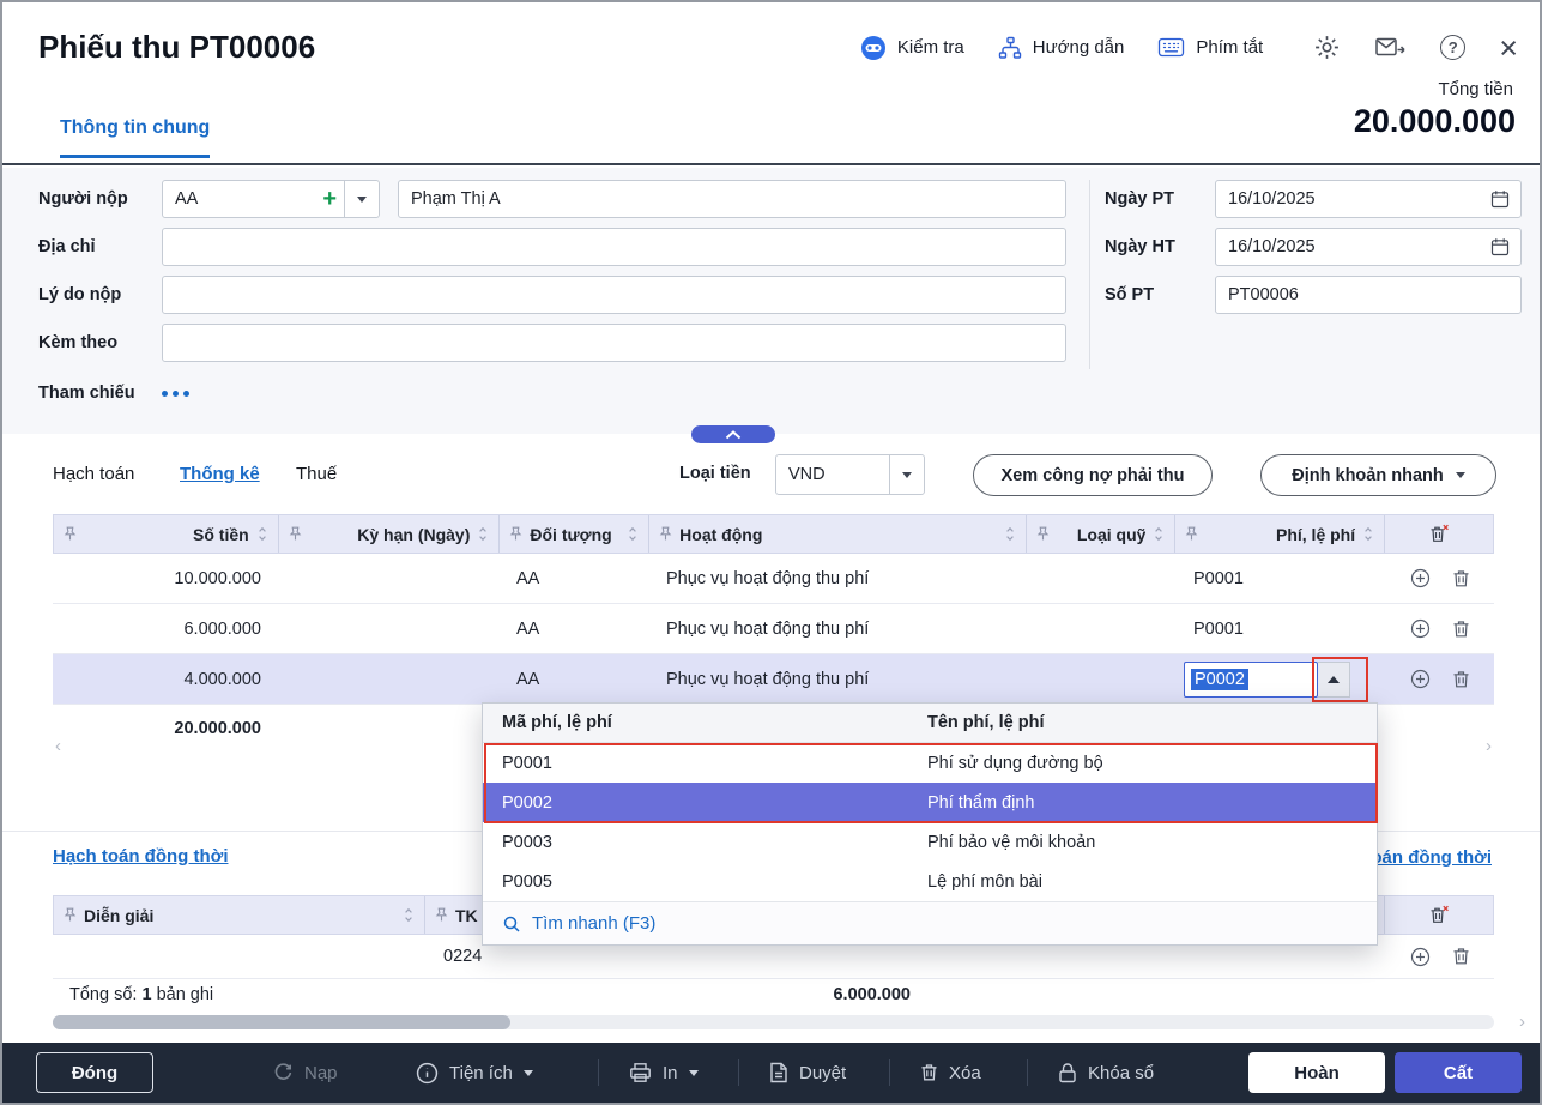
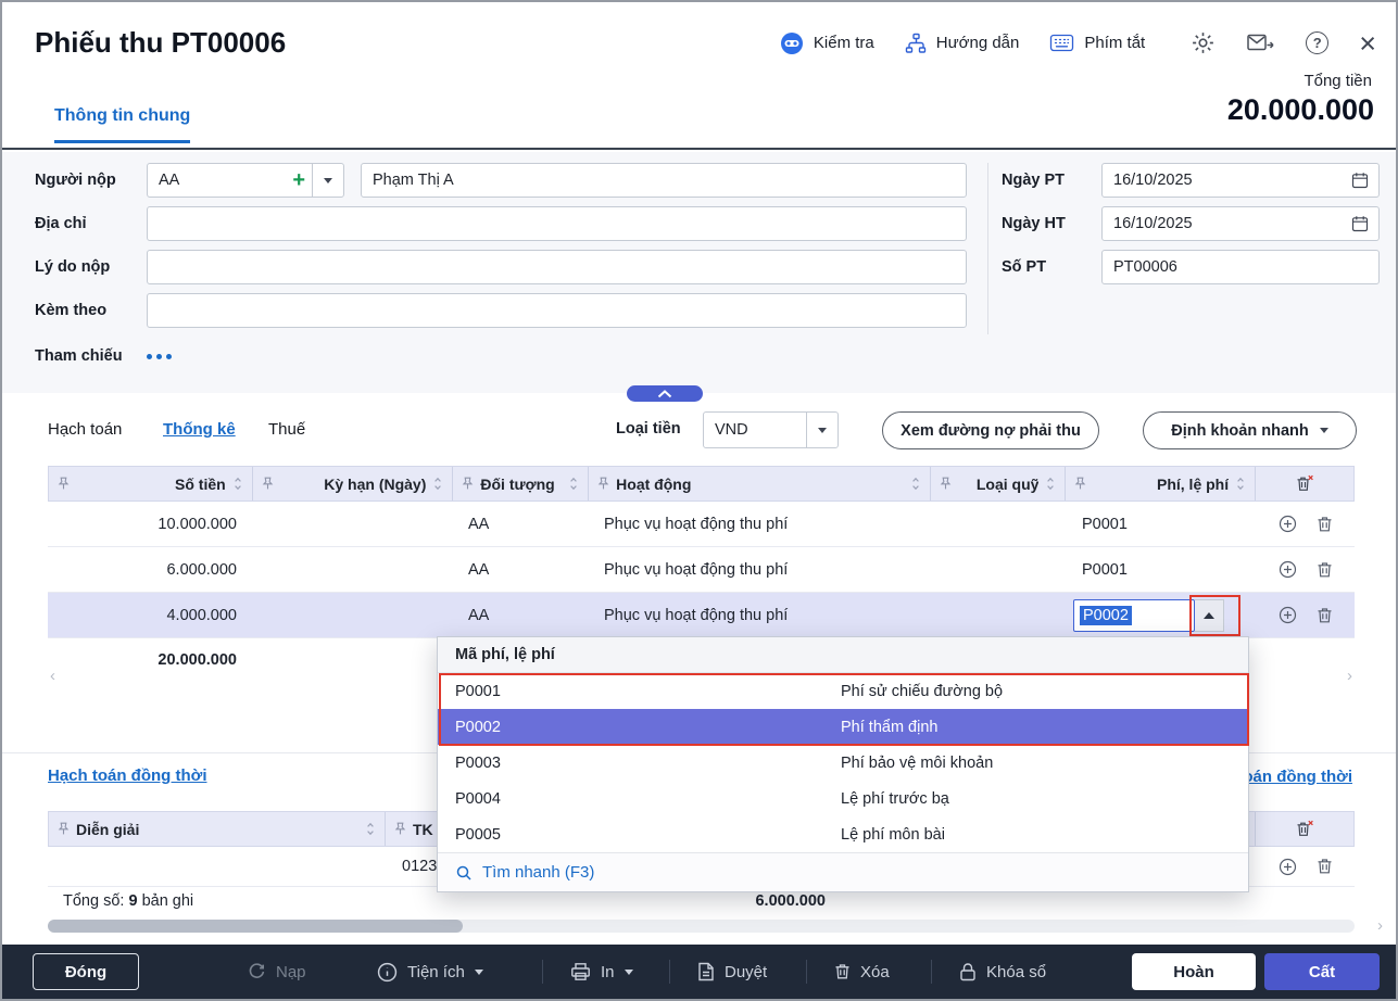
  Phiếu thu PT00006
  Kiểm tra
  Hướng dẫn
  Phím tắt
  ?
  ×
  Tổng tiền
  20.000.000
  Thông tin chung
  Người nộp
  AA
  +
  Phạm Thị A
  Địa chỉ
  Lý do nộp
  Kèm theo
  Tham chiếu
  Ngày PT
  16/10/2025
  Ngày HT
  16/10/2025
  Số PT
  PT00006
  Hạch toán
  Thống kê
  Thuế
  Loại tiền
  VND
- Xem công nợ phải thu
+ Xem đường nợ phải thu
  Định khoản nhanh
  Số tiền
  Kỳ hạn (Ngày)
  Đối tượng
  Hoạt động
  Loại quỹ
  Phí, lệ phí
  10.000.000
  AA
  Phục vụ hoạt động thu phí
  P0001
  6.000.000
  AA
  Phục vụ hoạt động thu phí
  P0001
  4.000.000
  AA
  Phục vụ hoạt động thu phí
  P0002
  20.000.000
  ‹
  ›
  Hạch toán đồng thời
  Diễn giải
  TK
- 0224
+ 0123
- Tổng số: 1 bản ghi
+ Tổng số: 9 bản ghi
  6.000.000
  ›
  Mã phí, lệ phí
- Tên phí, lệ phí
  P0001
- Phí sử dụng đường bộ
+ Phí sử chiếu đường bộ
  P0002
  Phí thẩm định
  P0003
  Phí bảo vệ môi khoản
+ P0004
+ Lệ phí trước bạ
  P0005
  Lệ phí môn bài
  Tìm nhanh (F3)
  Đóng
  Nạp
  Tiện ích
  In
  Duyệt
  Xóa
  Khóa sổ
  Hoàn
  Cất
